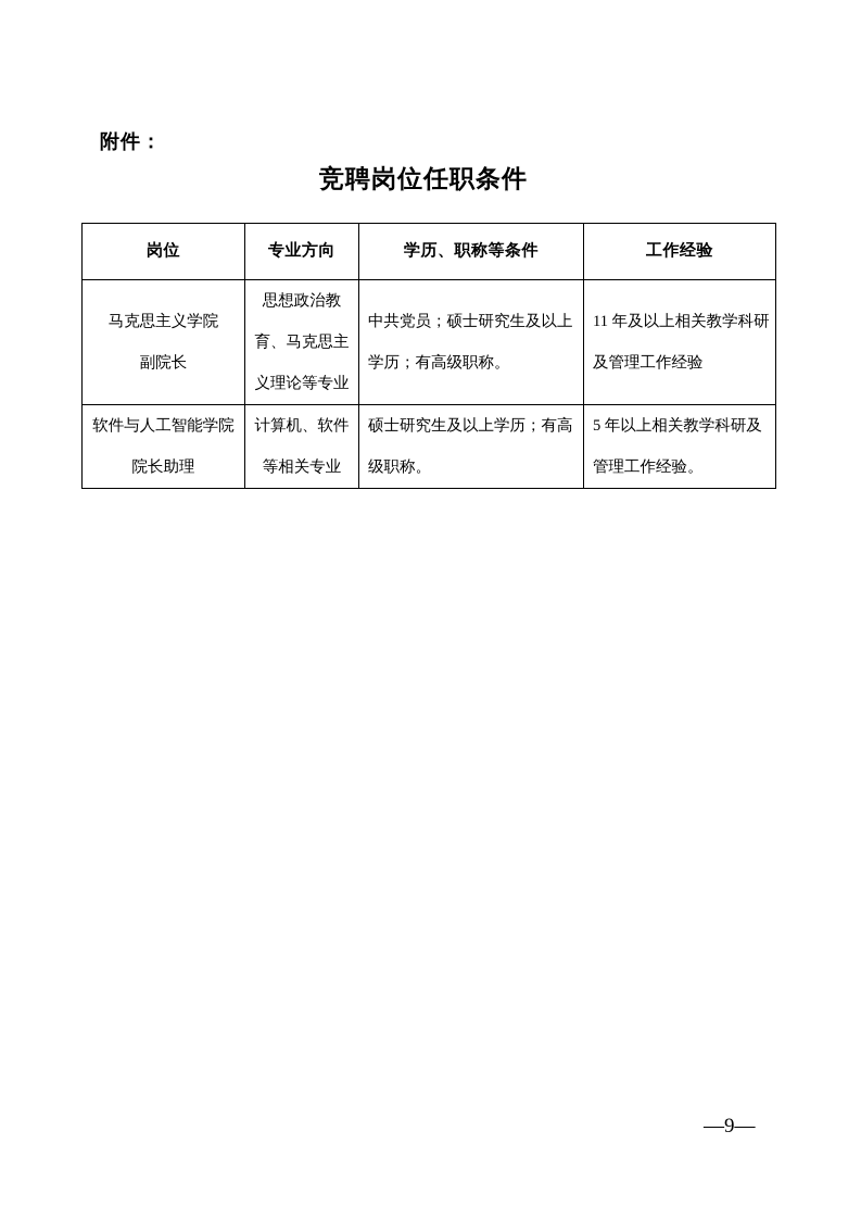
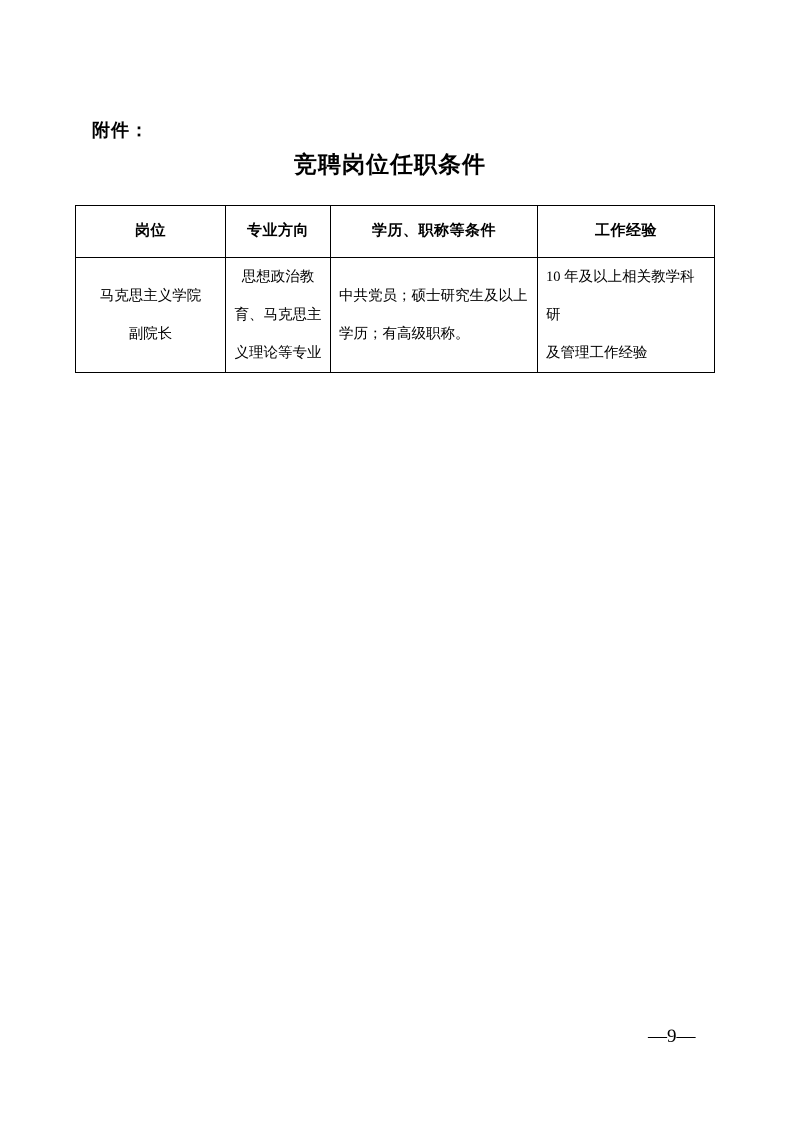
  附件：
  竞聘岗位任职条件
  岗位	专业方向	学历、职称等条件	工作经验
- 马克思主义学院 副院长	思想政治教 育、马克思主 义理论等专业	中共党员；硕士研究生及以上 学历；有高级职称。	11 年及以上相关教学科研 及管理工作经验
+ 马克思主义学院 副院长	思想政治教 育、马克思主 义理论等专业	中共党员；硕士研究生及以上 学历；有高级职称。	10 年及以上相关教学科研 及管理工作经验
- 软件与人工智能学院 院长助理	计算机、软件 等相关专业	硕士研究生及以上学历；有高 级职称。	5 年以上相关教学科研及 管理工作经验。
  —9—
